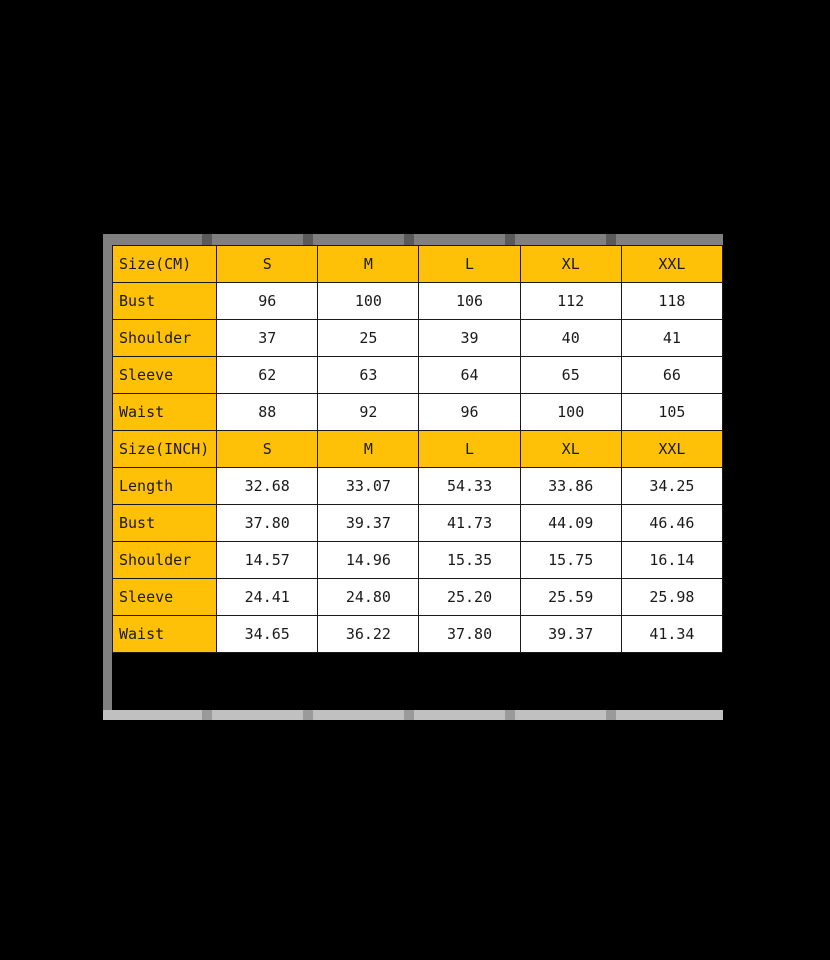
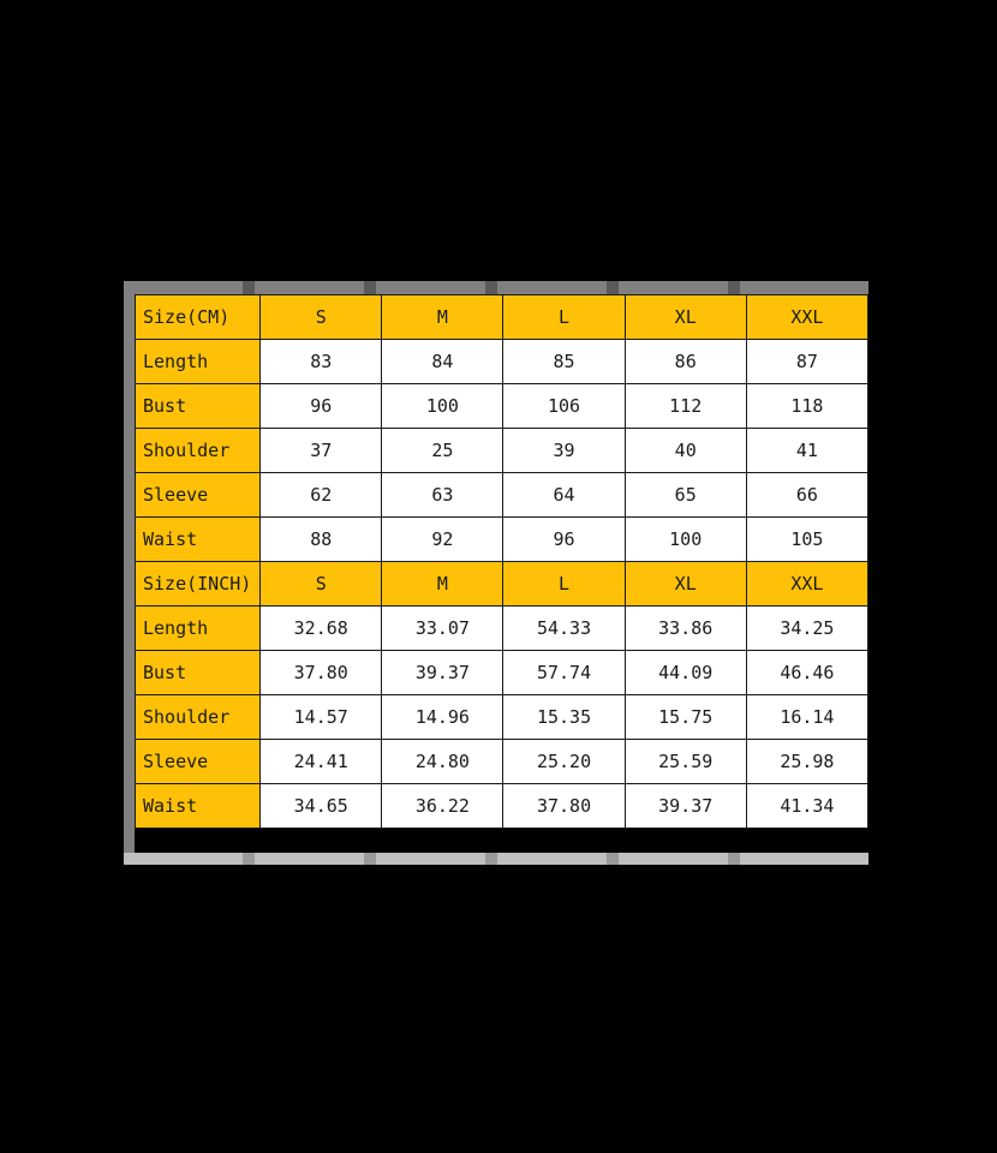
  Size(CM)	S	M	L	XL	XXL
+ Length	83	84	85	86	87
  Bust	96	100	106	112	118
  Shoulder	37	25	39	40	41
  Sleeve	62	63	64	65	66
  Waist	88	92	96	100	105
  Size(INCH)	S	M	L	XL	XXL
  Length	32.68	33.07	54.33	33.86	34.25
- Bust	37.80	39.37	41.73	44.09	46.46
+ Bust	37.80	39.37	57.74	44.09	46.46
  Shoulder	14.57	14.96	15.35	15.75	16.14
  Sleeve	24.41	24.80	25.20	25.59	25.98
  Waist	34.65	36.22	37.80	39.37	41.34
